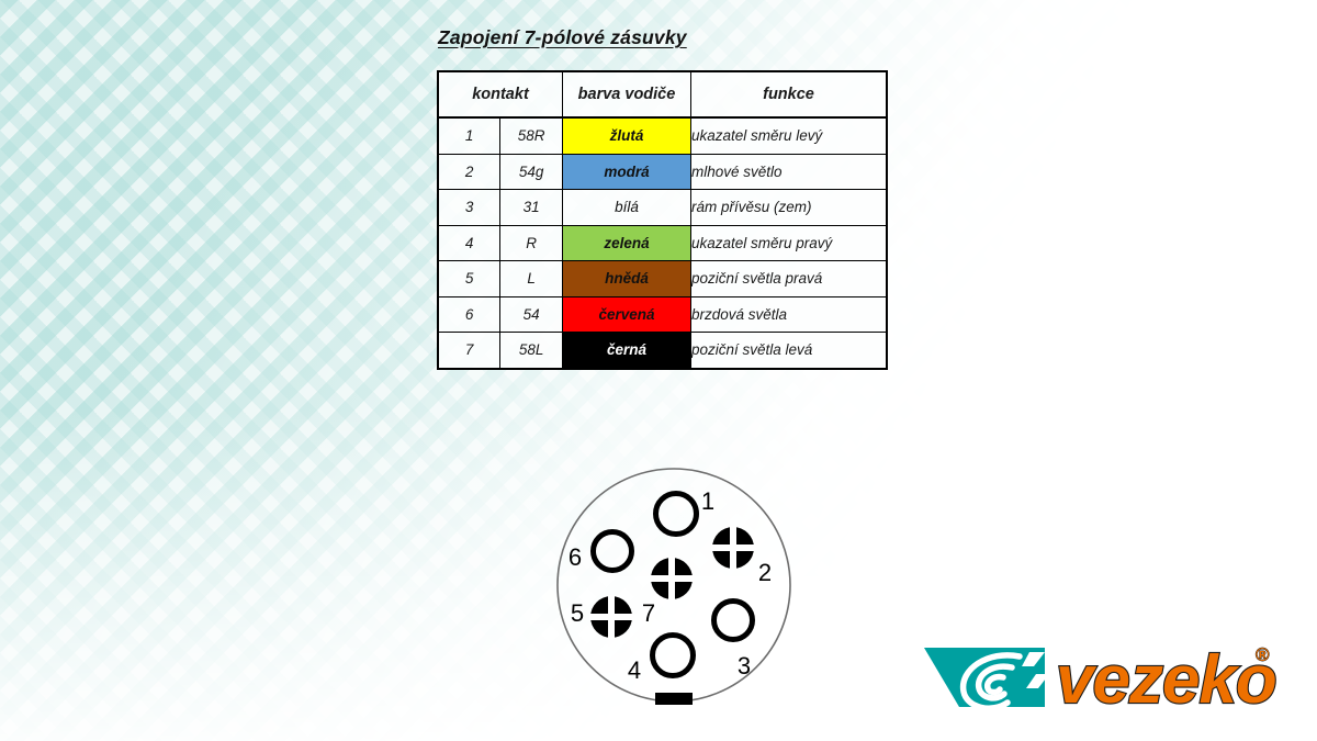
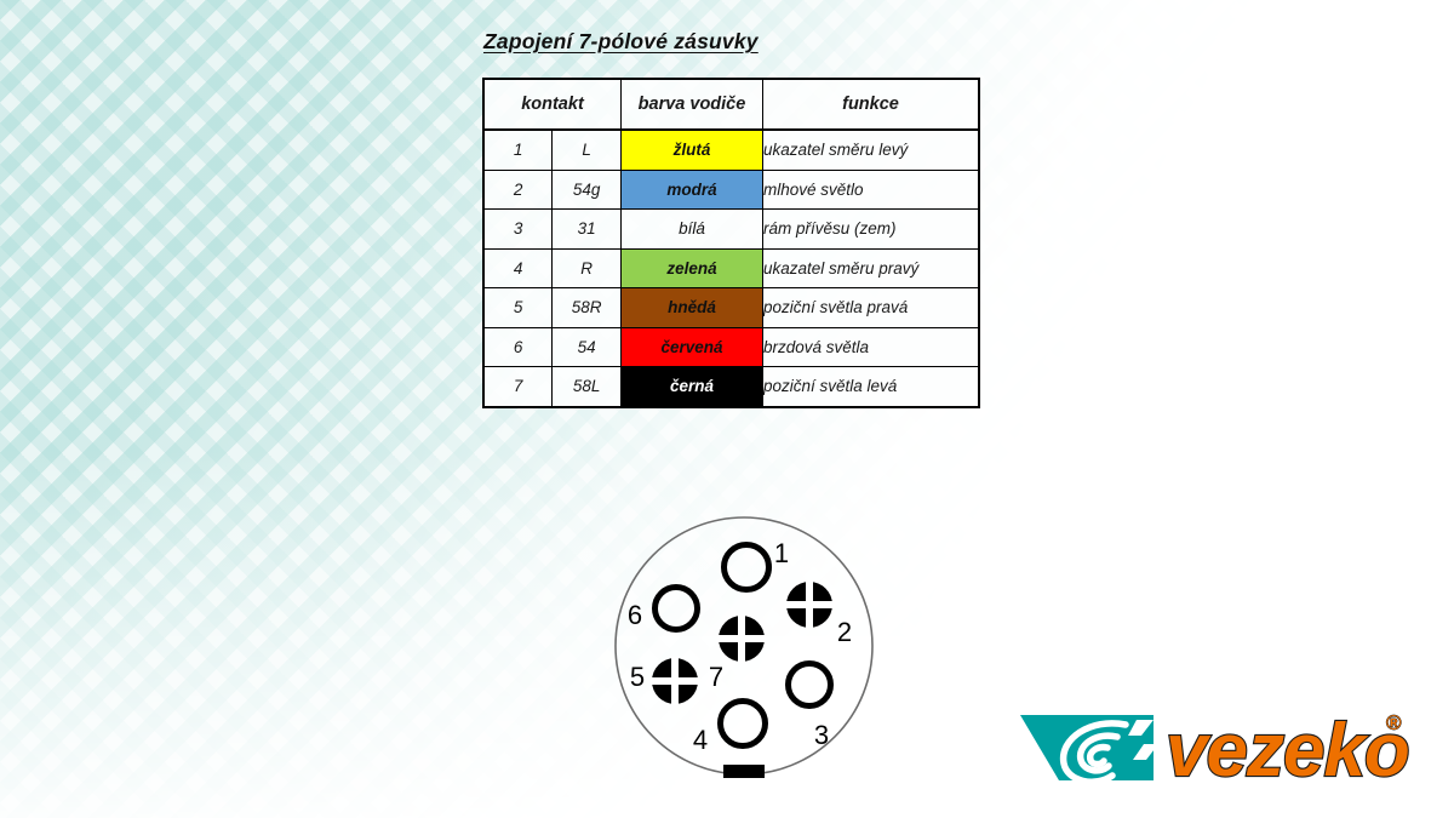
  Zapojení 7-pólové zásuvky
  kontakt	barva vodiče	funkce
- 1	58R	žlutá	ukazatel směru levý
+ 1	L	žlutá	ukazatel směru levý
  2	54g	modrá	mlhové světlo
  3	31	bílá	rám přívěsu (zem)
  4	R	zelená	ukazatel směru pravý
- 5	L	hnědá	poziční světla pravá
+ 5	58R	hnědá	poziční světla pravá
  6	54	červená	brzdová světla
  7	58L	černá	poziční světla levá
  1
  2
  3
  4
  5
  6
  7
  vezeko
  ®
